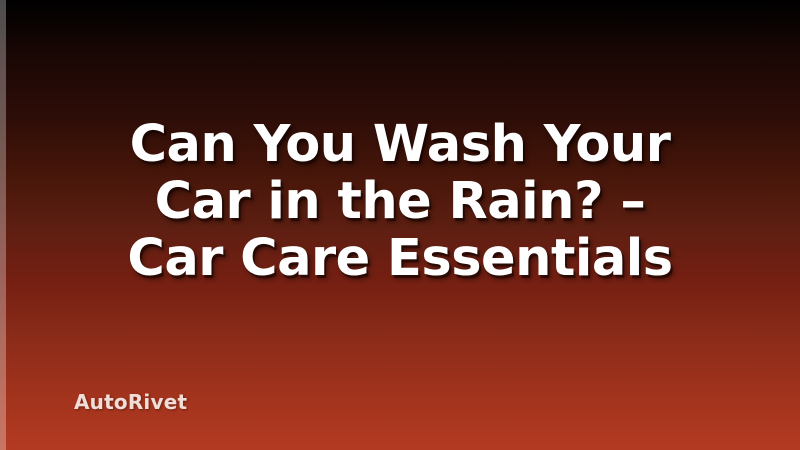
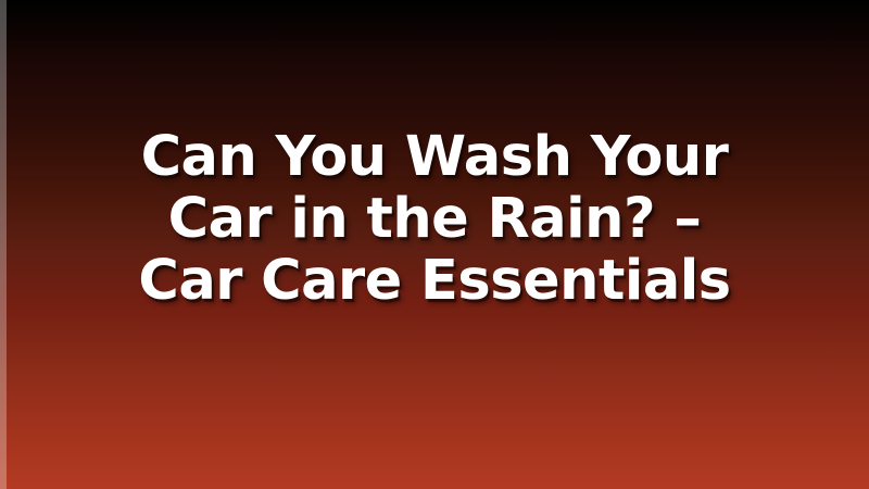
  Can You Wash Your
  Car in the Rain? –
  Car Care Essentials
- AutoRivet
